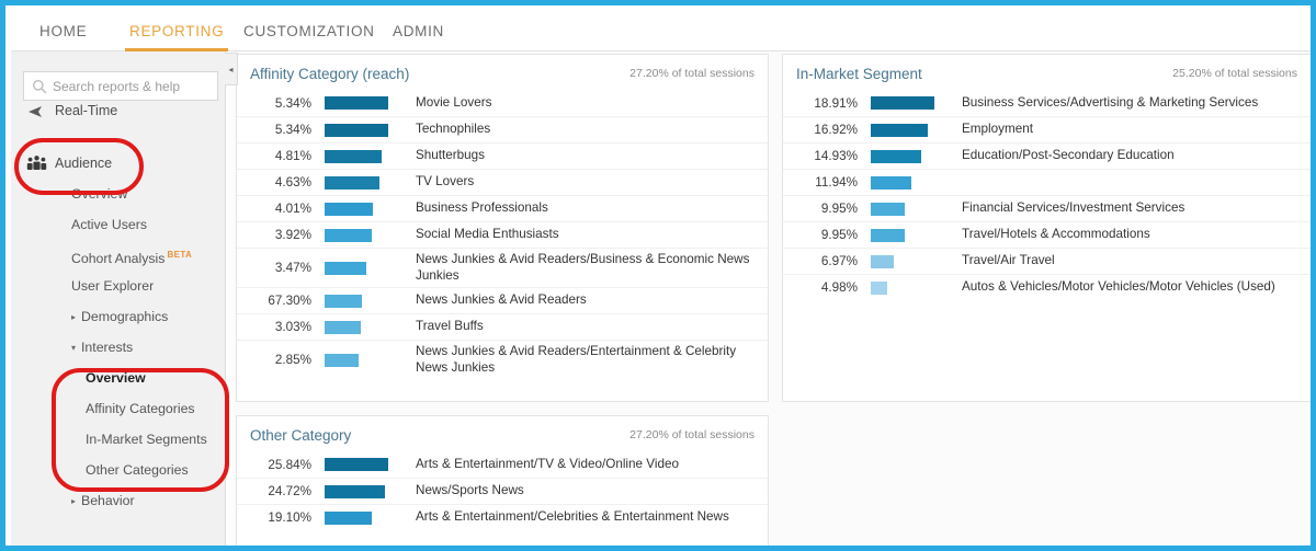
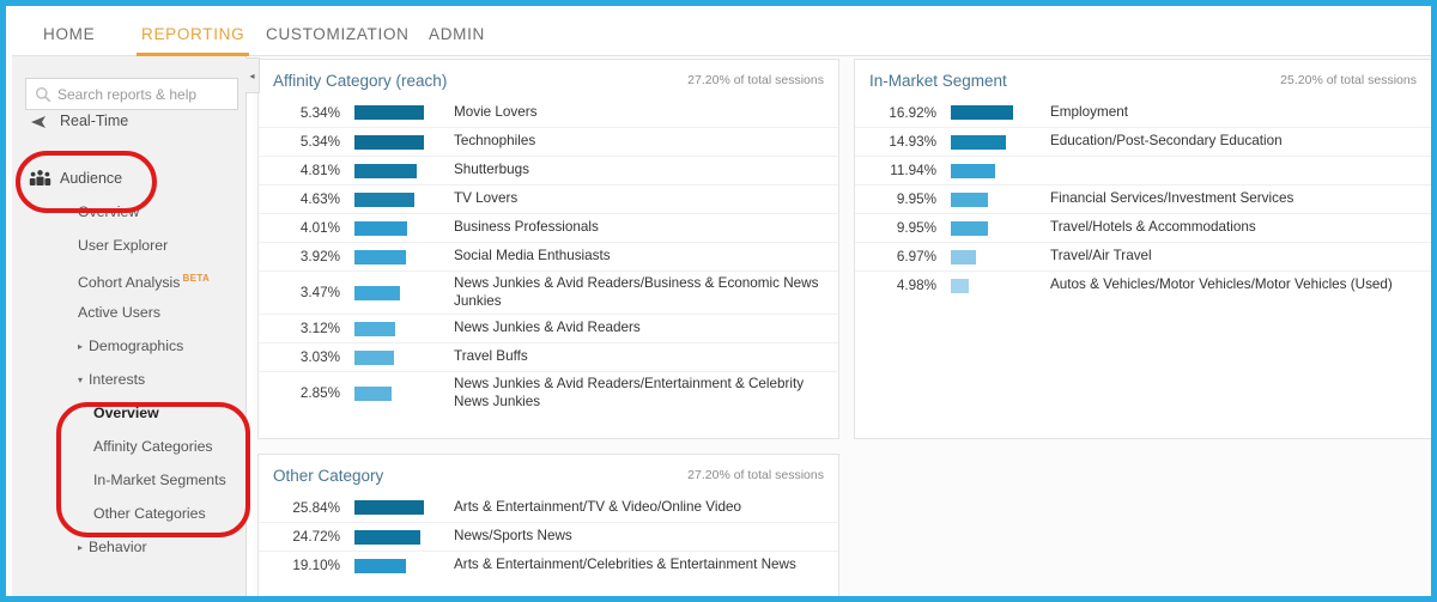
  HOME
  REPORTING
  CUSTOMIZATION
  ADMIN
  Search reports & help
  Real-Time
  Audience
  Overview
- Active Users
+ User Explorer
  Cohort Analysis BETA
- User Explorer
+ Active Users
  ▸ Demographics
  ▾ Interests
  Overview
  Affinity Categories
  In-Market Segments
  Other Categories
  ▸ Behavior
  ◂
  Affinity Category (reach)
  27.20% of total sessions
  5.34%
  Movie Lovers
  5.34%
  Technophiles
  4.81%
  Shutterbugs
  4.63%
  TV Lovers
  4.01%
  Business Professionals
  3.92%
  Social Media Enthusiasts
  3.47%
  News Junkies & Avid Readers/Business & Economic News Junkies
- 67.30%
+ 3.12%
  News Junkies & Avid Readers
  3.03%
  Travel Buffs
  2.85%
  News Junkies & Avid Readers/Entertainment & Celebrity News Junkies
  In-Market Segment
  25.20% of total sessions
- 18.91%
- Business Services/Advertising & Marketing Services
  16.92%
  Employment
  14.93%
  Education/Post-Secondary Education
  11.94%
  9.95%
  Financial Services/Investment Services
  9.95%
  Travel/Hotels & Accommodations
  6.97%
  Travel/Air Travel
  4.98%
  Autos & Vehicles/Motor Vehicles/Motor Vehicles (Used)
  Other Category
  27.20% of total sessions
  25.84%
  Arts & Entertainment/TV & Video/Online Video
  24.72%
  News/Sports News
  19.10%
  Arts & Entertainment/Celebrities & Entertainment News
